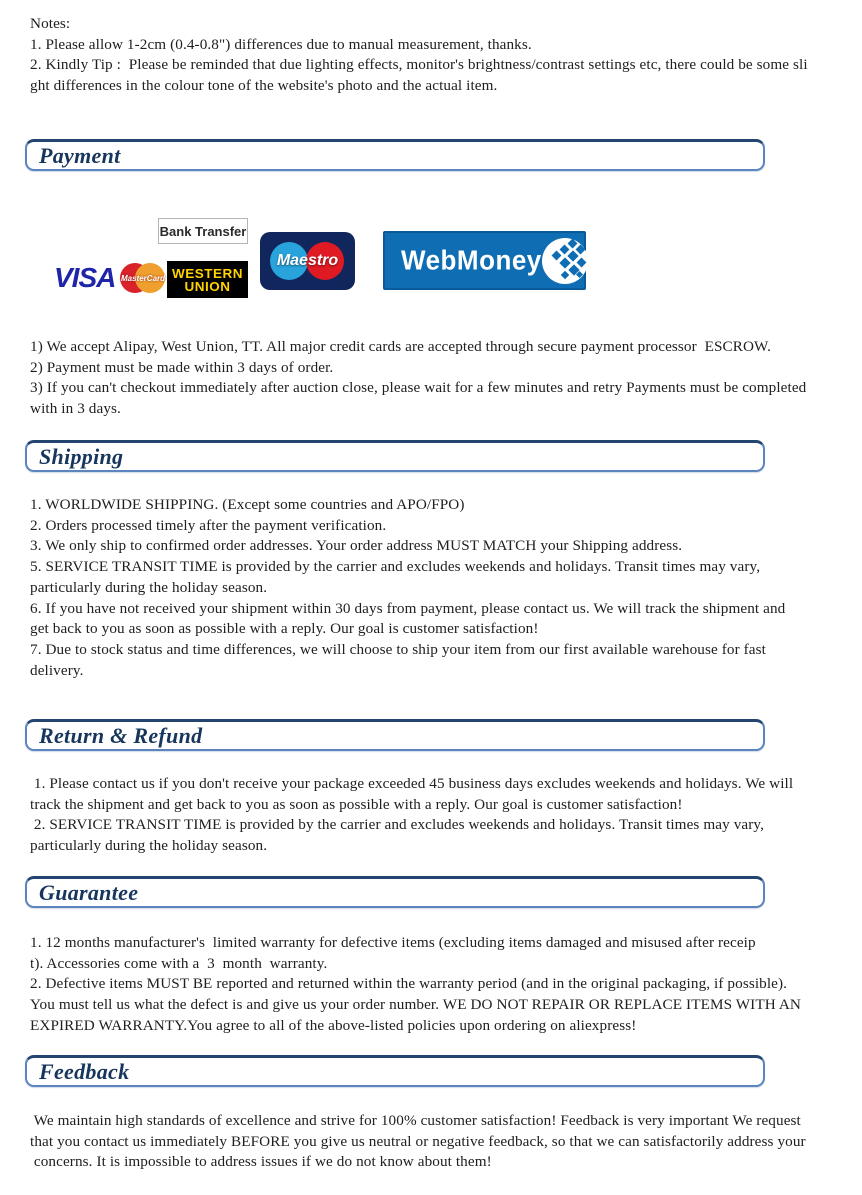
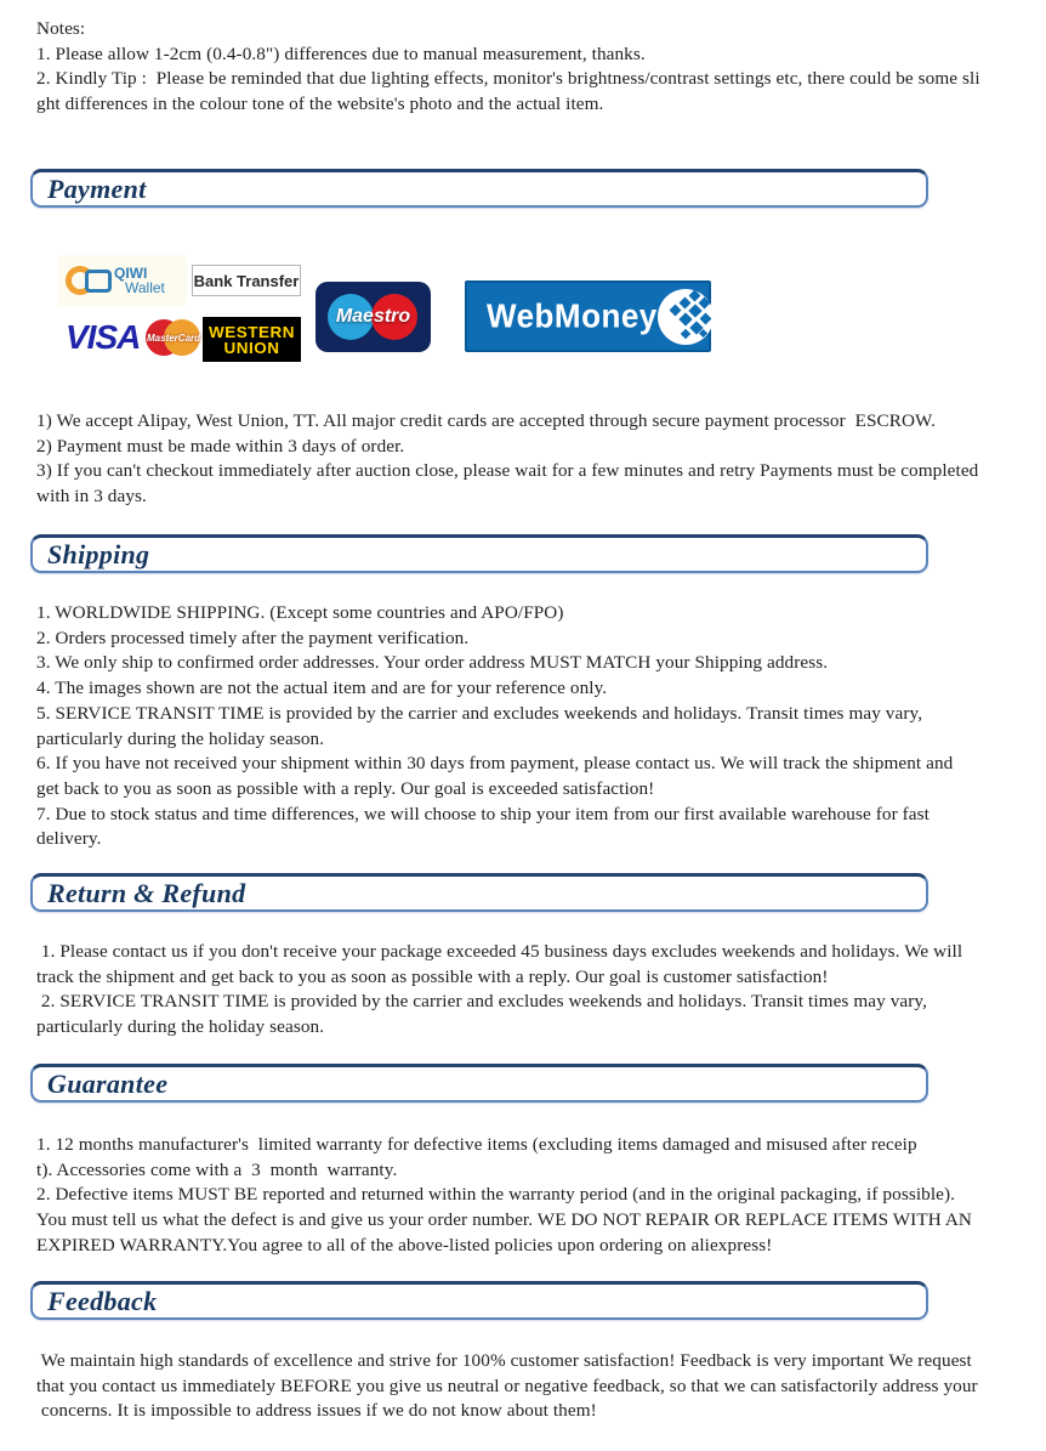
  Notes:
  1. Please allow 1-2cm (0.4-0.8") differences due to manual measurement, thanks.
  2. Kindly Tip : Please be reminded that due lighting effects, monitor's brightness/contrast settings etc, there could be some sli
  ght differences in the colour tone of the website's photo and the actual item.
  Payment
+ QIWI
+ Wallet
  Bank Transfer
  VISA
  MasterCard
  WESTERN
  UNION
  Maestro
  WebMoney
  1) We accept Alipay, West Union, TT. All major credit cards are accepted through secure payment processor ESCROW.
  2) Payment must be made within 3 days of order.
  3) If you can't checkout immediately after auction close, please wait for a few minutes and retry Payments must be completed
  with in 3 days.
  Shipping
  1. WORLDWIDE SHIPPING. (Except some countries and APO/FPO)
  2. Orders processed timely after the payment verification.
  3. We only ship to confirmed order addresses. Your order address MUST MATCH your Shipping address.
+ 4. The images shown are not the actual item and are for your reference only.
  5. SERVICE TRANSIT TIME is provided by the carrier and excludes weekends and holidays. Transit times may vary,
  particularly during the holiday season.
  6. If you have not received your shipment within 30 days from payment, please contact us. We will track the shipment and
- get back to you as soon as possible with a reply. Our goal is customer satisfaction!
+ get back to you as soon as possible with a reply. Our goal is exceeded satisfaction!
  7. Due to stock status and time differences, we will choose to ship your item from our first available warehouse for fast
  delivery.
  Return & Refund
  1. Please contact us if you don't receive your package exceeded 45 business days excludes weekends and holidays. We will
  track the shipment and get back to you as soon as possible with a reply. Our goal is customer satisfaction!
  2. SERVICE TRANSIT TIME is provided by the carrier and excludes weekends and holidays. Transit times may vary,
  particularly during the holiday season.
  Guarantee
  1. 12 months manufacturer's limited warranty for defective items (excluding items damaged and misused after receip
  t). Accessories come with a 3 month warranty.
  2. Defective items MUST BE reported and returned within the warranty period (and in the original packaging, if possible).
  You must tell us what the defect is and give us your order number. WE DO NOT REPAIR OR REPLACE ITEMS WITH AN
  EXPIRED WARRANTY.You agree to all of the above-listed policies upon ordering on aliexpress!
  Feedback
  We maintain high standards of excellence and strive for 100% customer satisfaction! Feedback is very important We request
  that you contact us immediately BEFORE you give us neutral or negative feedback, so that we can satisfactorily address your
  concerns. It is impossible to address issues if we do not know about them!
